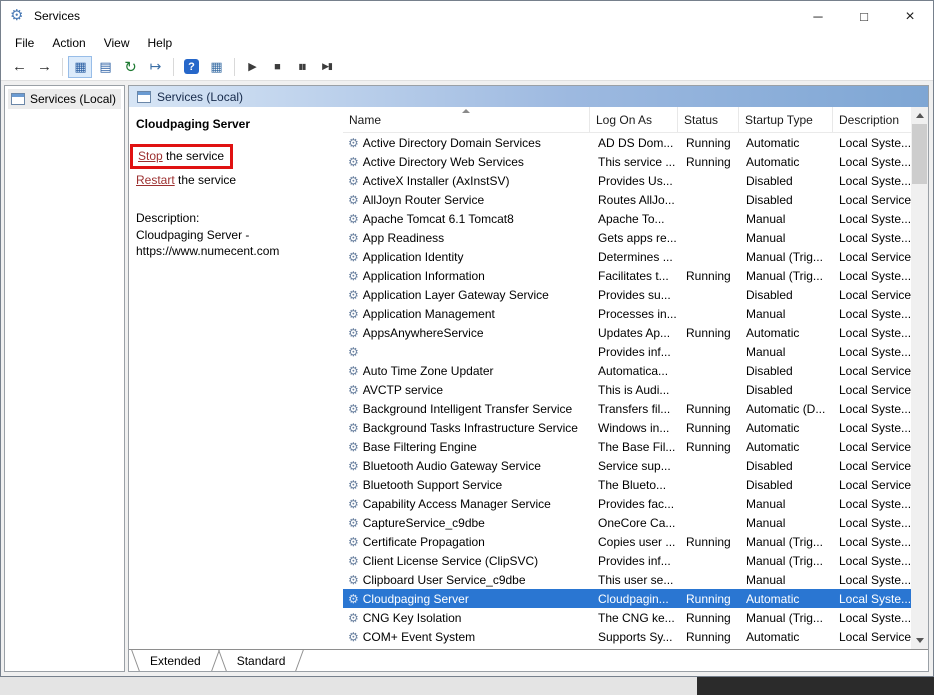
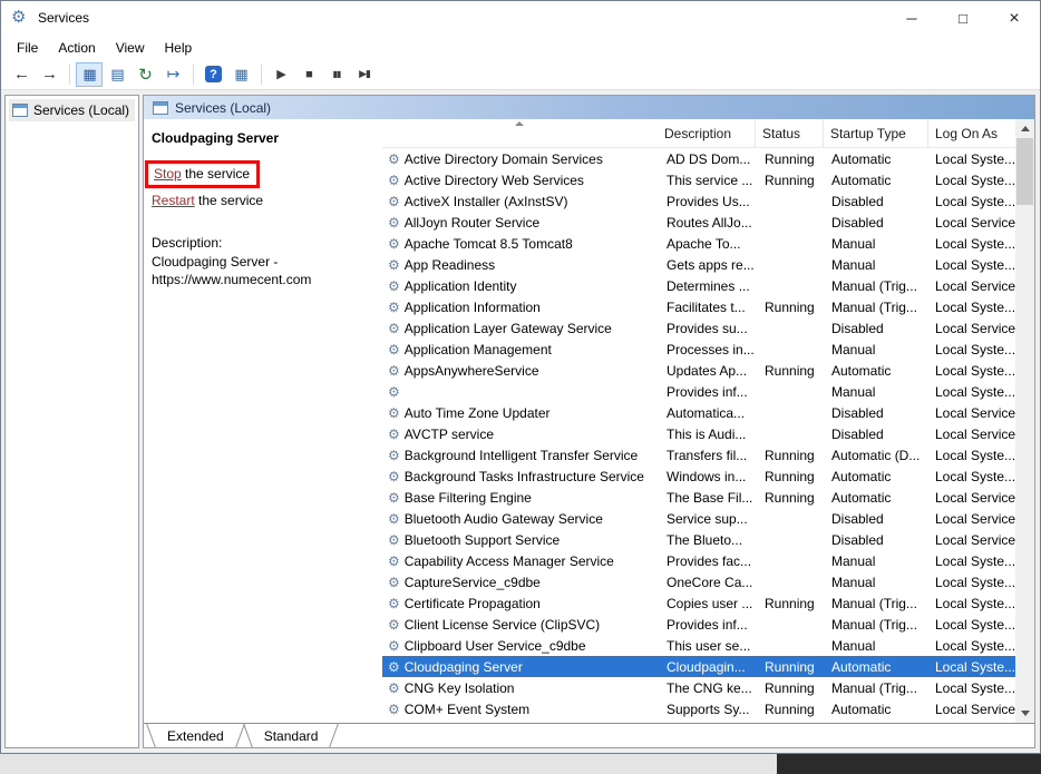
  ⚙
  Services
  ─
  □
  ×
  File
  Action
  View
  Help
  ←
  →
  ▦
  ▤
  ↻
  ↦
  ?
  ▦
  ▶
  ■
  ▮▮
  ▶▮
  Services (Local)
  Services (Local)
  Cloudpaging Server
  Stop the service
  Restart the service
  Description:
  Cloudpaging Server -
  https://www.numecent.com
- Name
- Log On As
+ Description
  Status
  Startup Type
- Description
+ Log On As
  ⚙
  Active Directory Domain Services
  AD DS Dom...
  Running
  Automatic
  Local Syste...
  ⚙
  Active Directory Web Services
  This service ...
  Running
  Automatic
  Local Syste...
  ⚙
  ActiveX Installer (AxInstSV)
  Provides Us...
  Disabled
  Local Syste...
  ⚙
  AllJoyn Router Service
  Routes AllJo...
  Disabled
  Local Service
  ⚙
- Apache Tomcat 6.1 Tomcat8
+ Apache Tomcat 8.5 Tomcat8
  Apache To...
  Manual
  Local Syste...
  ⚙
  App Readiness
  Gets apps re...
  Manual
  Local Syste...
  ⚙
  Application Identity
  Determines ...
  Manual (Trig...
  Local Service
  ⚙
  Application Information
  Facilitates t...
  Running
  Manual (Trig...
  Local Syste...
  ⚙
  Application Layer Gateway Service
  Provides su...
  Disabled
  Local Service
  ⚙
  Application Management
  Processes in...
  Manual
  Local Syste...
  ⚙
  AppsAnywhereService
  Updates Ap...
  Running
  Automatic
  Local Syste...
  ⚙
  Provides inf...
  Manual
  Local Syste...
  ⚙
  Auto Time Zone Updater
  Automatica...
  Disabled
  Local Service
  ⚙
  AVCTP service
  This is Audi...
  Disabled
  Local Service
  ⚙
  Background Intelligent Transfer Service
  Transfers fil...
  Running
  Automatic (D...
  Local Syste...
  ⚙
  Background Tasks Infrastructure Service
  Windows in...
  Running
  Automatic
  Local Syste...
  ⚙
  Base Filtering Engine
  The Base Fil...
  Running
  Automatic
  Local Service
  ⚙
  Bluetooth Audio Gateway Service
  Service sup...
  Disabled
  Local Service
  ⚙
  Bluetooth Support Service
  The Blueto...
  Disabled
  Local Service
  ⚙
  Capability Access Manager Service
  Provides fac...
  Manual
  Local Syste...
  ⚙
  CaptureService_c9dbe
  OneCore Ca...
  Manual
  Local Syste...
  ⚙
  Certificate Propagation
  Copies user ...
  Running
  Manual (Trig...
  Local Syste...
  ⚙
  Client License Service (ClipSVC)
  Provides inf...
  Manual (Trig...
  Local Syste...
  ⚙
  Clipboard User Service_c9dbe
  This user se...
  Manual
  Local Syste...
  ⚙
  Cloudpaging Server
  Cloudpagin...
  Running
  Automatic
  Local Syste...
  ⚙
  CNG Key Isolation
  The CNG ke...
  Running
  Manual (Trig...
  Local Syste...
  ⚙
  COM+ Event System
  Supports Sy...
  Running
  Automatic
  Local Service
  Extended
  Standard
